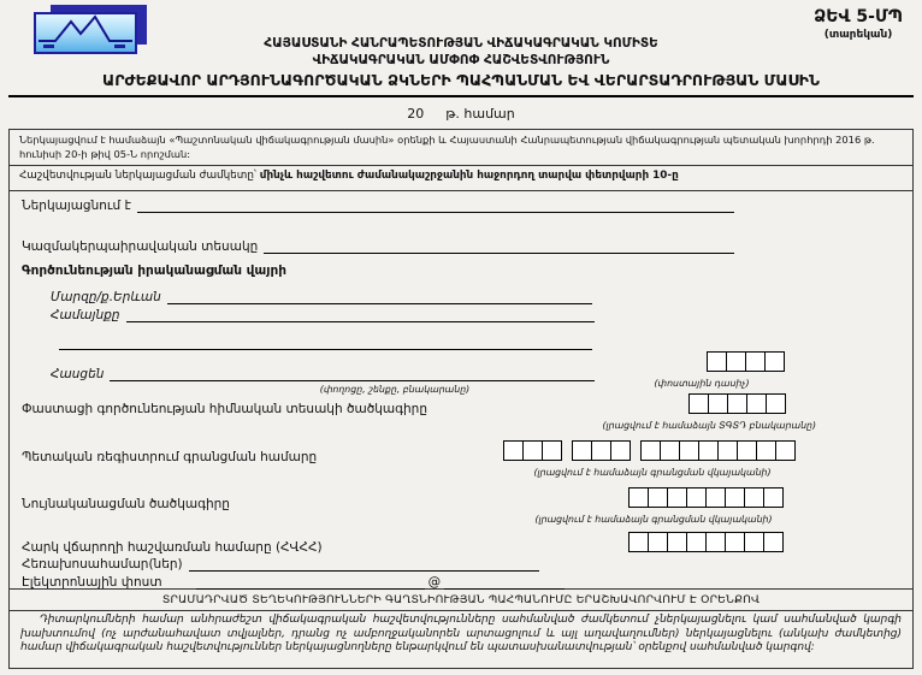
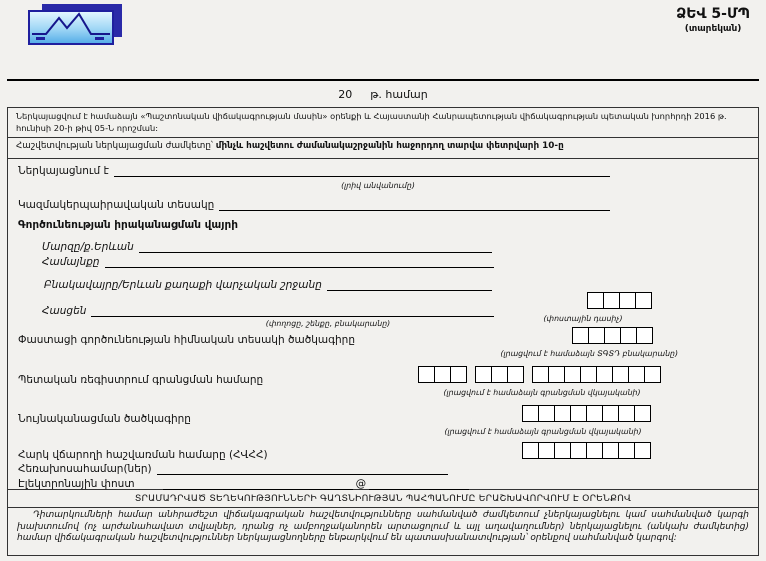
  ՁԵՎ 5-ՄՊ
  (տարեկան)
- ՀԱՅԱՍՏԱՆԻ ՀԱՆՐԱՊԵՏՈՒԹՅԱՆ ՎԻՃԱԿԱԳՐԱԿԱՆ ԿՈՄԻՏԵ
- ՎԻՃԱԿԱԳՐԱԿԱՆ ԱՄՓՈՓ ՀԱՇՎԵՏՎՈՒԹՅՈՒՆ
- ԱՐԺԵՔԱՎՈՐ ԱՐԴՅՈՒՆԱԳՈՐԾԱԿԱՆ ՁԿՆԵՐԻ ՊԱՀՊԱՆՄԱՆ ԵՎ ՎԵՐԱՐՏԱԴՐՈՒԹՅԱՆ ՄԱՍԻՆ
  20 թ. համար
  Ներկայացվում է համաձայն «Պաշտոնական վիճակագրության մասին» օրենքի և Հայաստանի Հանրապետության վիճակագրության պետական խորհրդի 2016 թ. հունիսի 20-ի թիվ 05-Ն որոշման:
  Հաշվետվության ներկայացման ժամկետը՝ մինչև հաշվետու ժամանակաշրջանին հաջորդող տարվա փետրվարի 10-ը
  Ներկայացնում է
+ (լրիվ անվանումը)
  Կազմակերպաիրավական տեսակը
  Գործունեության իրականացման վայրի
  Մարզը/ք.Երևան
  Համայնքը
+ Բնակավայրը/Երևան քաղաքի վարչական շրջանը
  Հասցեն
  (փողոցը, շենքը, բնակարանը)
  (փոստային դասիչ)
  Փաստացի գործունեության հիմնական տեսակի ծածկագիրը
  (լրացվում է համաձայն ՏԳՏԴ բնակարանը)
  Պետական ռեգիստրում գրանցման համարը
  (լրացվում է համաձայն գրանցման վկայականի)
  Նույնականացման ծածկագիրը
  (լրացվում է համաձայն գրանցման վկայականի)
  Հարկ վճարողի հաշվառման համարը (ՀՎՀՀ)
  Հեռախոսահամար(ներ)
  Էլեկտրոնային փոստ
  @
  ՏՐԱՄԱԴՐՎԱԾ ՏԵՂԵԿՈՒԹՅՈՒՆՆԵՐԻ ԳԱՂՏՆԻՈՒԹՅԱՆ ՊԱՀՊԱՆՈՒՄԸ ԵՐԱՇԽԱՎՈՐՎՈՒՄ Է ՕՐԵՆՔՈՎ
  Դիտարկումների համար անհրաժեշտ վիճակագրական հաշվետվությունները սահմանված ժամկետում չներկայացնելու կամ սահմանված կարգի խախտումով (ոչ արժանահավատ տվյալներ, դրանց ոչ ամբողջականորեն արտացոլում և այլ աղավաղումներ) ներկայացնելու (անկախ ժամկետից) համար վիճակագրական հաշվետվություններ ներկայացնողները ենթարկվում են պատասխանատվության՝ օրենքով սահմանված կարգով:
